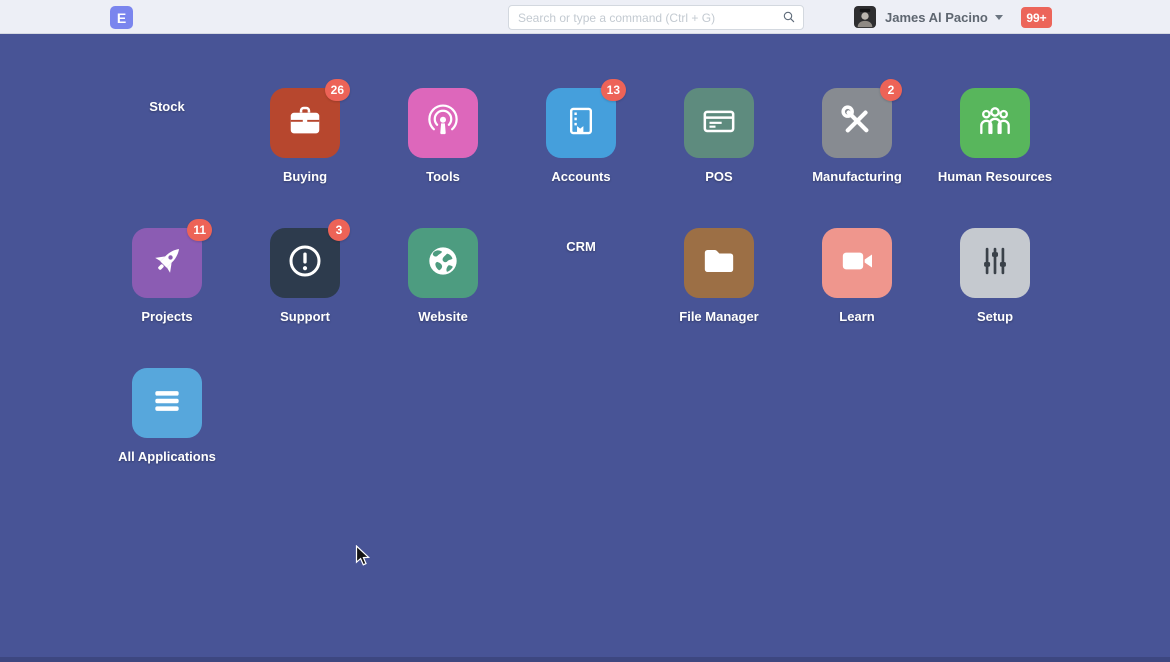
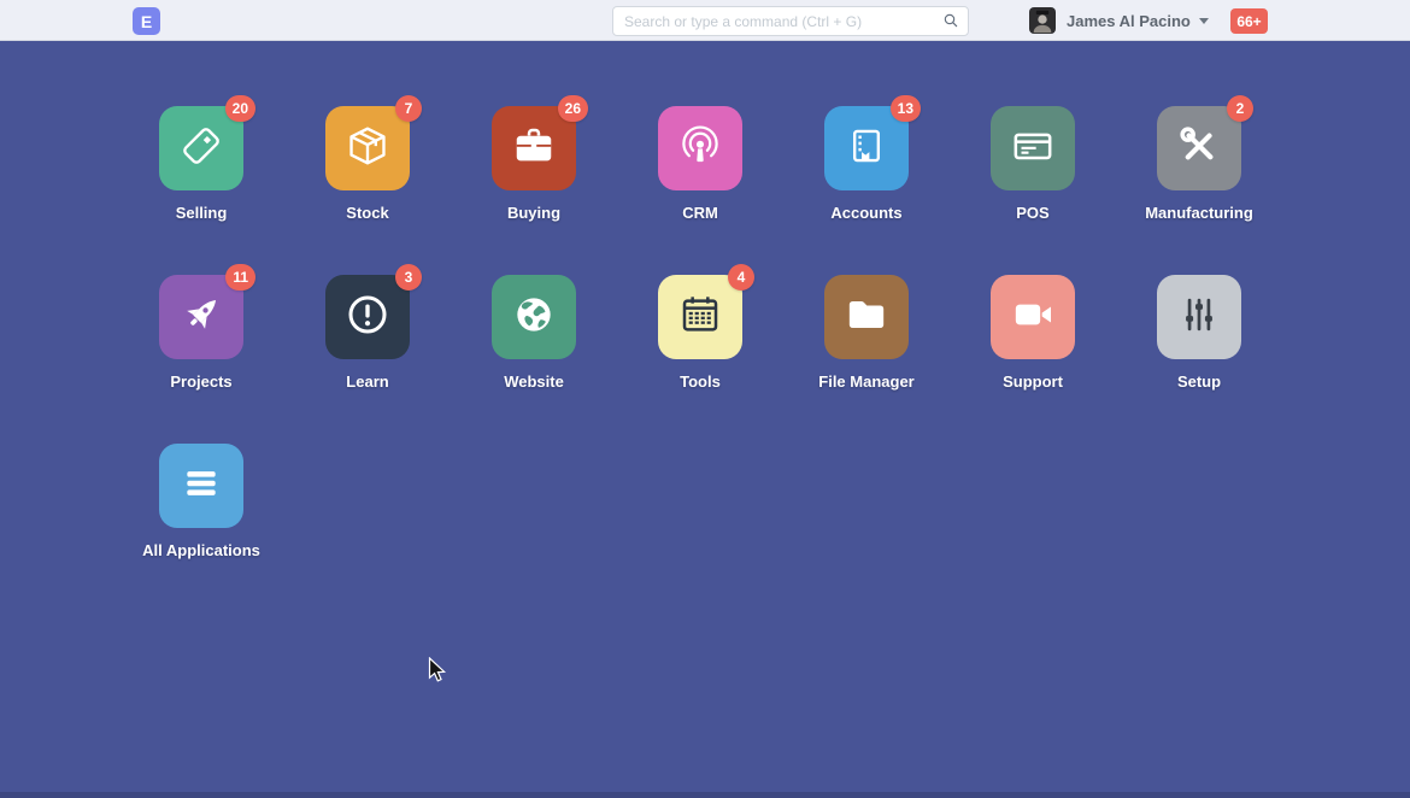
  E
  Search or type a command (Ctrl + G)
  James Al Pacino
- 99+
+ 66+
+ 20
+ Selling
+ 7
  Stock
  26
  Buying
- Tools
+ CRM
  13
  Accounts
  POS
  2
  Manufacturing
- Human Resources
  11
  Projects
  3
- Support
+ Learn
  Website
+ 4
- CRM
+ Tools
  File Manager
- Learn
+ Support
  Setup
  All Applications
